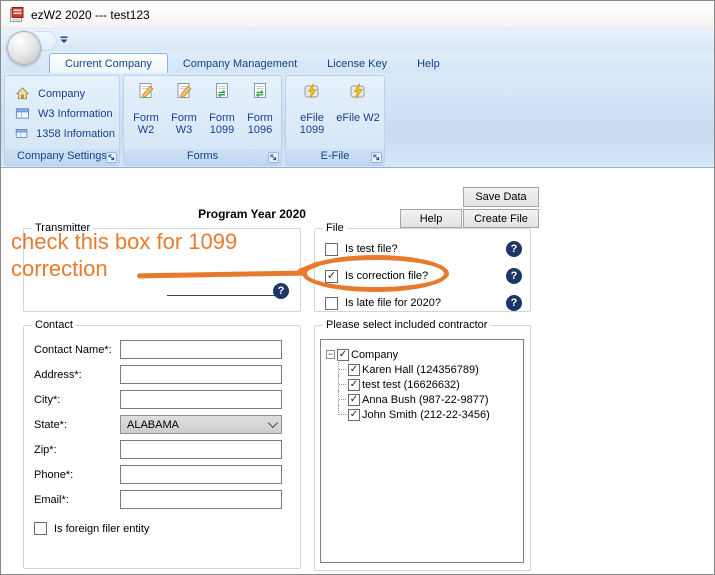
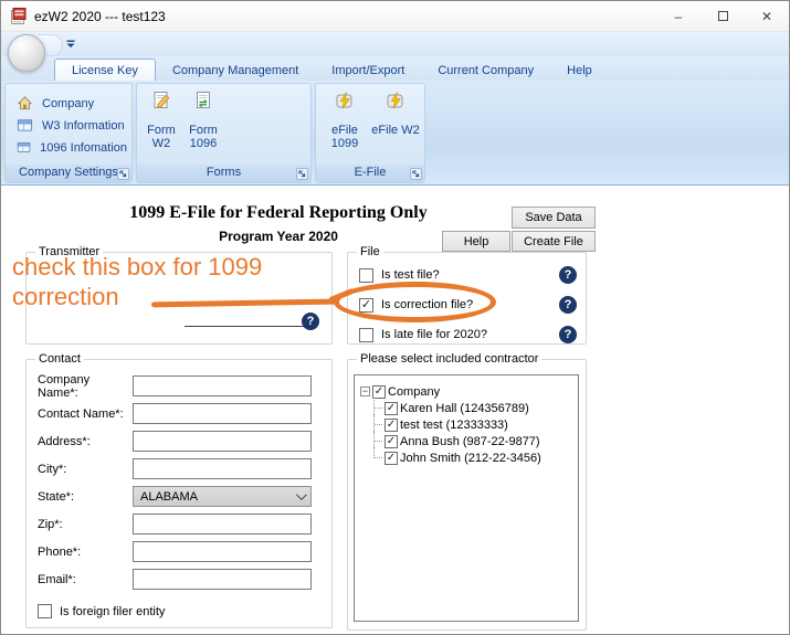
  ezW2 2020 --- test123
+ –
+ ✕
- Current Company
+ License Key
  Company Management
+ Import/Export
- License Key
+ Current Company
  Help
  Company
  W3 Information
- 1358 Infomation
+ 1096 Infomation
  Company Settings
  Form W2
- Form W3
- Form 1099
  Form 1096
  Forms
  eFile 1099
  eFile W2
  E-File
+ 1099 E-File for Federal Reporting Only
  Program Year 2020
  Save Data
  Help
  Create File
  Transmitter
  ?
  File
  Is test file?
  ?
  ✓
  Is correction file?
  ?
  Is late file for 2020?
  ?
  Contact
+ Company Name*:
  Contact Name*:
  Address*:
  City*:
  State*:
  ALABAMA
  Zip*:
  Phone*:
  Email*:
  Is foreign filer entity
  Please select included contractor
  −
  ✓
  Company
  ✓
  Karen Hall (124356789)
  ✓
- test test (16626632)
+ test test (12333333)
  ✓
  Anna Bush (987-22-9877)
  ✓
  John Smith (212-22-3456)
  check this box for 1099
  correction
